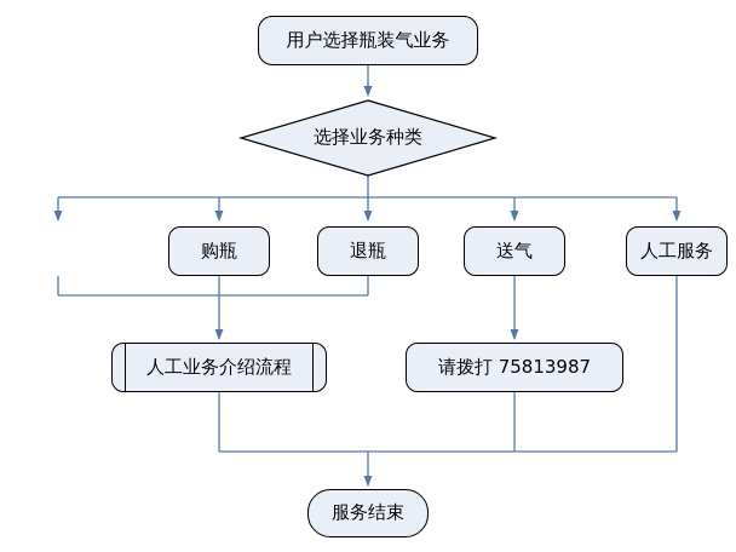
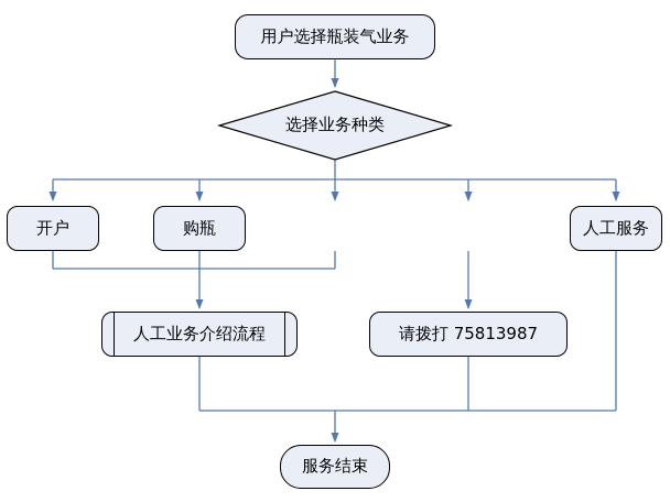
  用户选择瓶装气业务
  选择业务种类
+ 开户
  购瓶
- 退瓶
- 送气
  人工服务
  人工业务介绍流程
  请拨打 75813987
  服务结束
